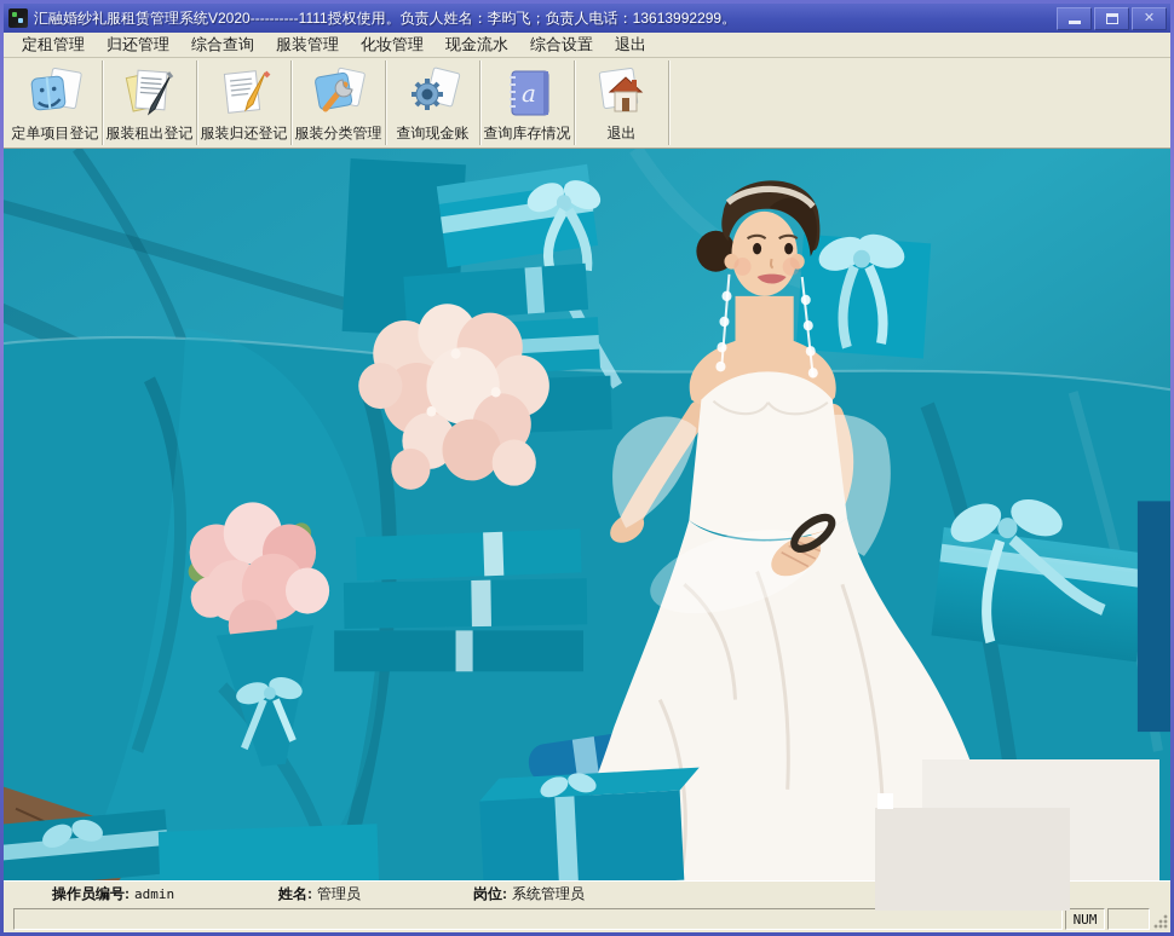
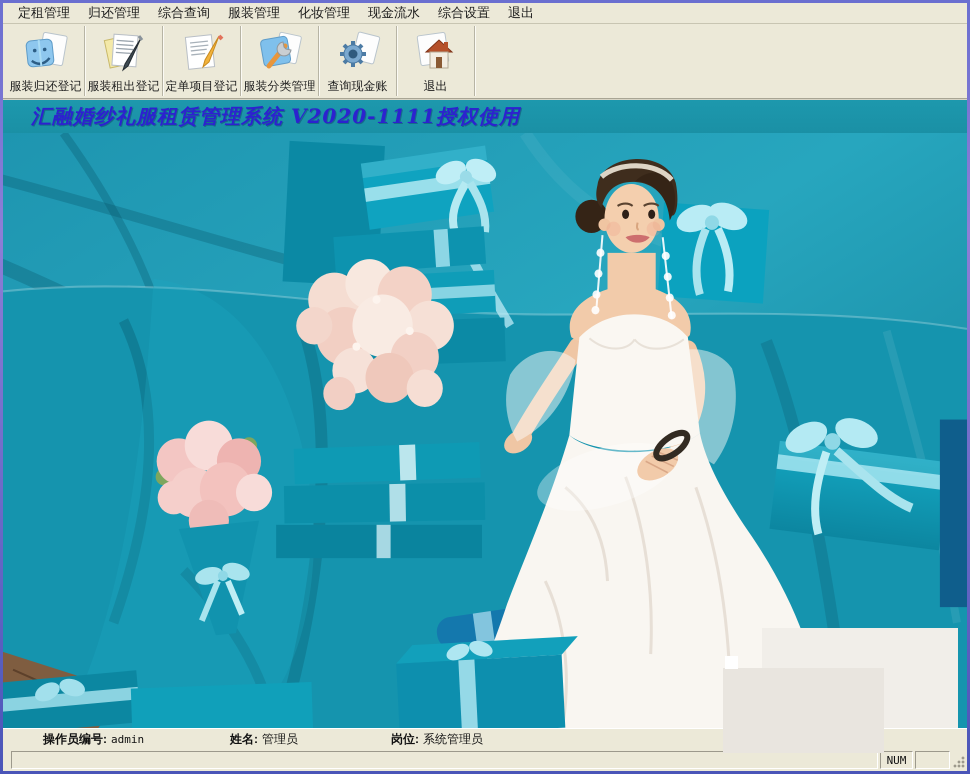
- 汇融婚纱礼服租赁管理系统V2020----------1111授权使用。负责人姓名：李昀飞；负责人电话：13613992299。
- ✕
  定租管理
  归还管理
  综合查询
  服装管理
  化妆管理
  现金流水
  综合设置
  退出
- 定单项目登记
+ 服装归还登记
  服装租出登记
- 服装归还登记
+ 定单项目登记
  服装分类管理
  查询现金账
- a
- 查询库存情况
  退出
+ 汇融婚纱礼服租赁管理系统 V2020-1111授权使用
  操作员编号:
  admin
  姓名:
  管理员
  岗位:
  系统管理员
  NUM
